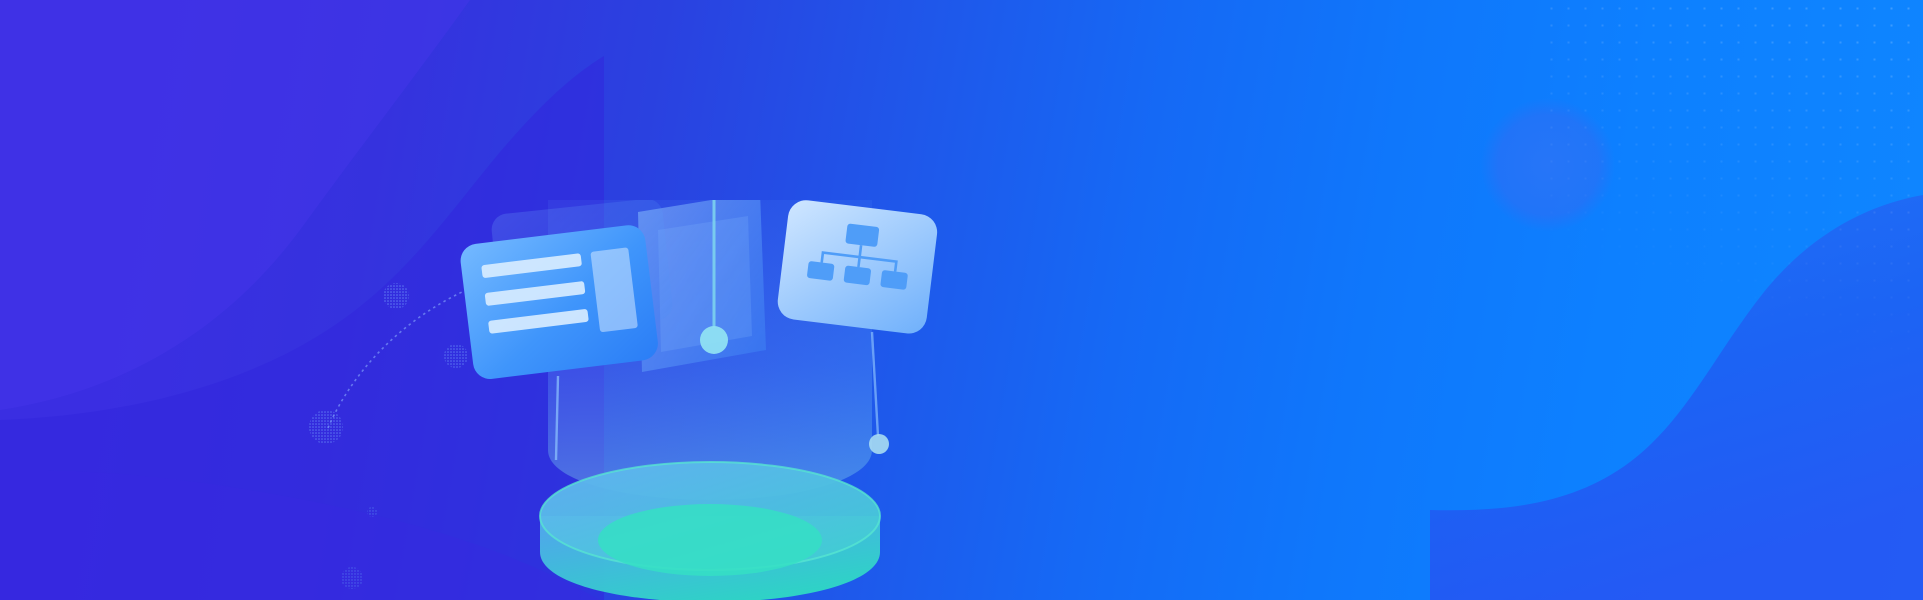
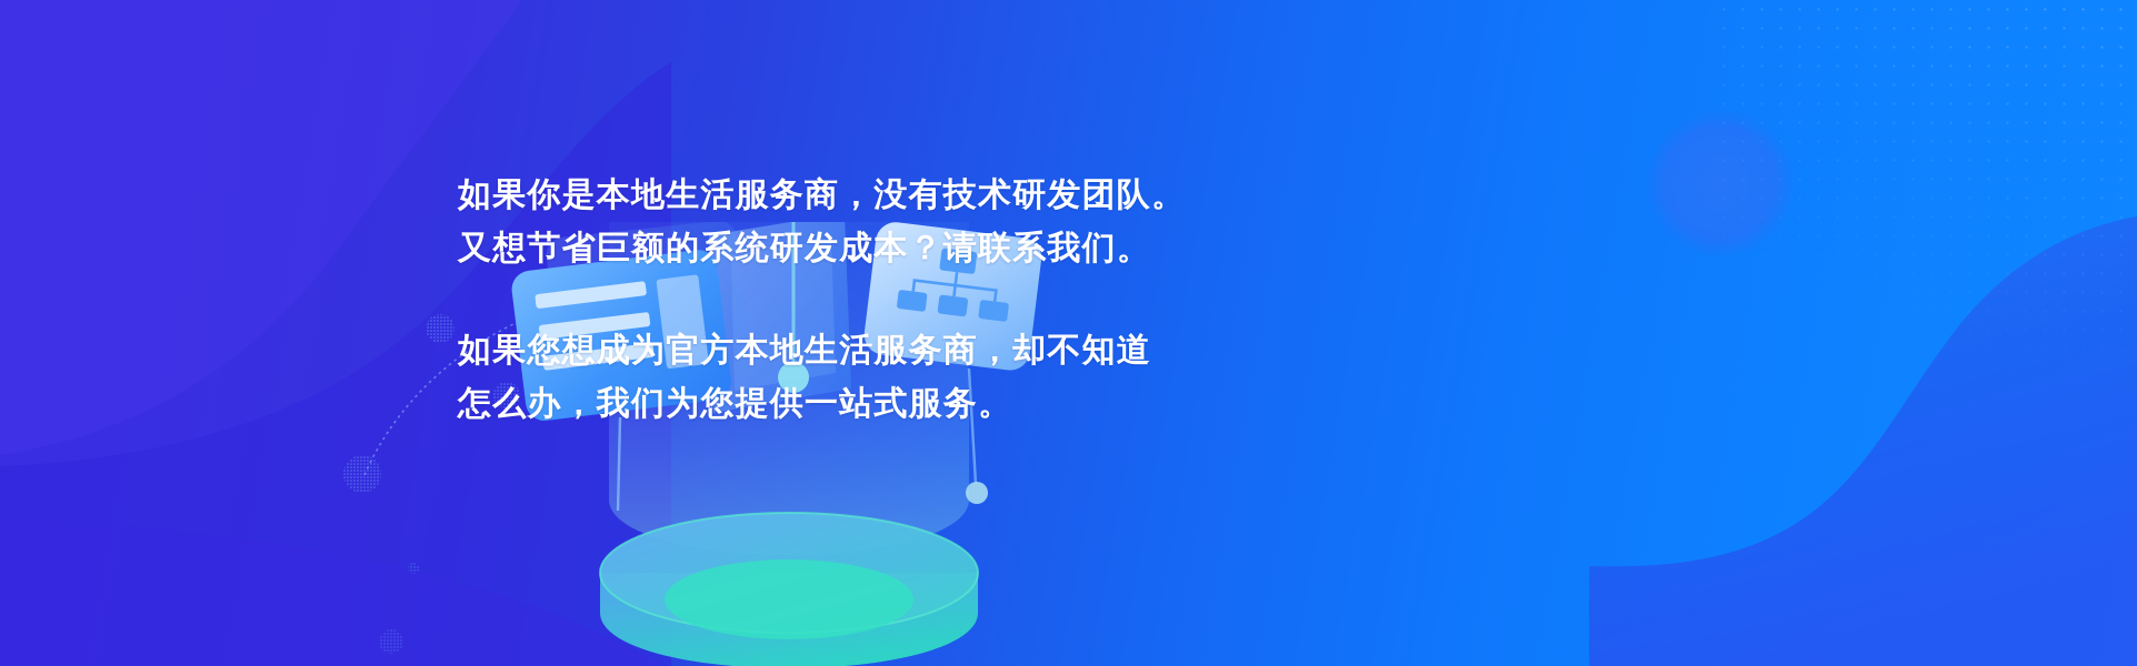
+ 如果你是本地生活服务商，没有技术研发团队。
+ 又想节省巨额的系统研发成本？请联系我们。
+ 如果您想成为官方本地生活服务商，却不知道
+ 怎么办，我们为您提供一站式服务。
